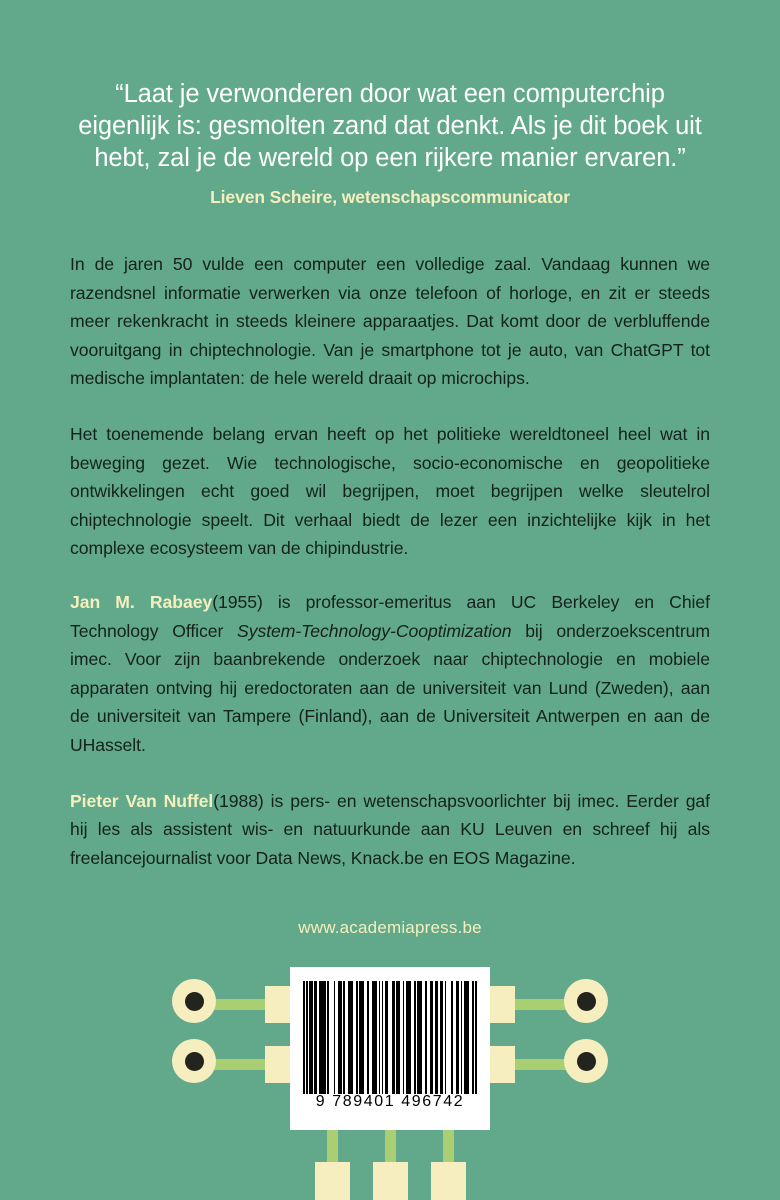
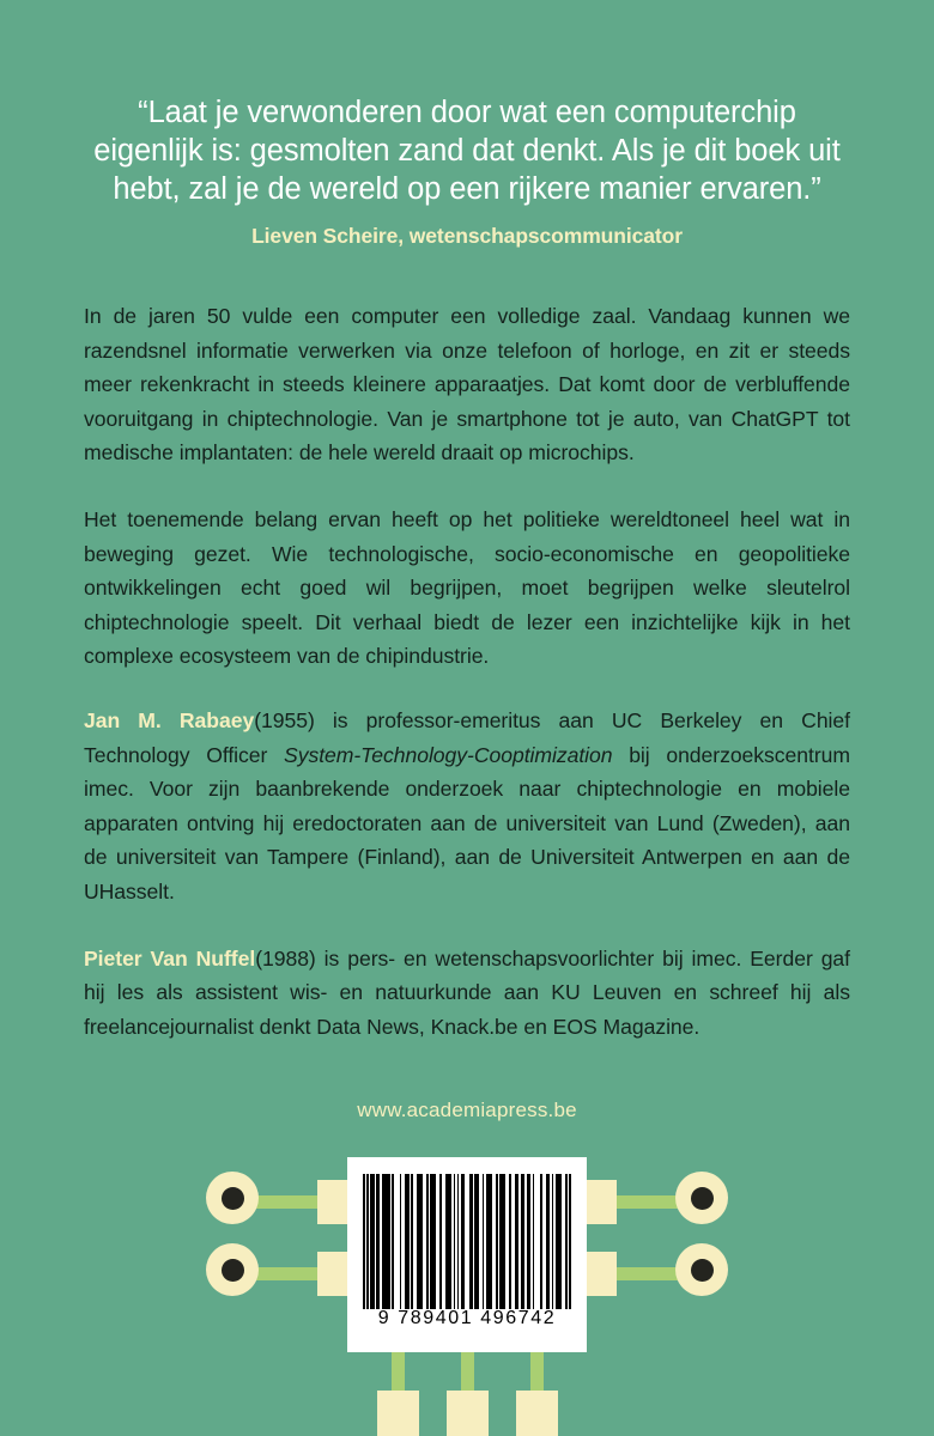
  “Laat je verwonderen door wat een computerchip eigenlijk is: gesmolten zand dat denkt. Als je dit boek uit hebt, zal je de wereld op een rijkere manier ervaren.”
  Lieven Scheire, wetenschapscommunicator
  In de jaren 50 vulde een computer een volledige zaal. Vandaag kunnen we razendsnel informatie verwerken via onze telefoon of horloge, en zit er steeds meer rekenkracht in steeds kleinere apparaatjes. Dat komt door de verbluffende vooruitgang in chiptechnologie. Van je smartphone tot je auto, van ChatGPT tot medische implantaten: de hele wereld draait op microchips.
  Het toenemende belang ervan heeft op het politieke wereldtoneel heel wat in beweging gezet. Wie technologische, socio-economische en geopolitieke ontwikkelingen echt goed wil begrijpen, moet begrijpen welke sleutelrol chiptechnologie speelt. Dit verhaal biedt de lezer een inzichtelijke kijk in het complexe ecosysteem van de chipindustrie.
  Jan M. Rabaey(1955) is professor-emeritus aan UC Berkeley en Chief Technology Officer System-Technology-Cooptimization bij onderzoekscentrum imec. Voor zijn baanbrekende onderzoek naar chiptechnologie en mobiele apparaten ontving hij eredoctoraten aan de universiteit van Lund (Zweden), aan de universiteit van Tampere (Finland), aan de Universiteit Antwerpen en aan de UHasselt.
- Pieter Van Nuffel(1988) is pers- en wetenschapsvoorlichter bij imec. Eerder gaf hij les als assistent wis- en natuurkunde aan KU Leuven en schreef hij als freelancejournalist voor Data News, Knack.be en EOS Magazine.
+ Pieter Van Nuffel(1988) is pers- en wetenschapsvoorlichter bij imec. Eerder gaf hij les als assistent wis- en natuurkunde aan KU Leuven en schreef hij als freelancejournalist denkt Data News, Knack.be en EOS Magazine.
  www.academiapress.be
  9 789401 496742
